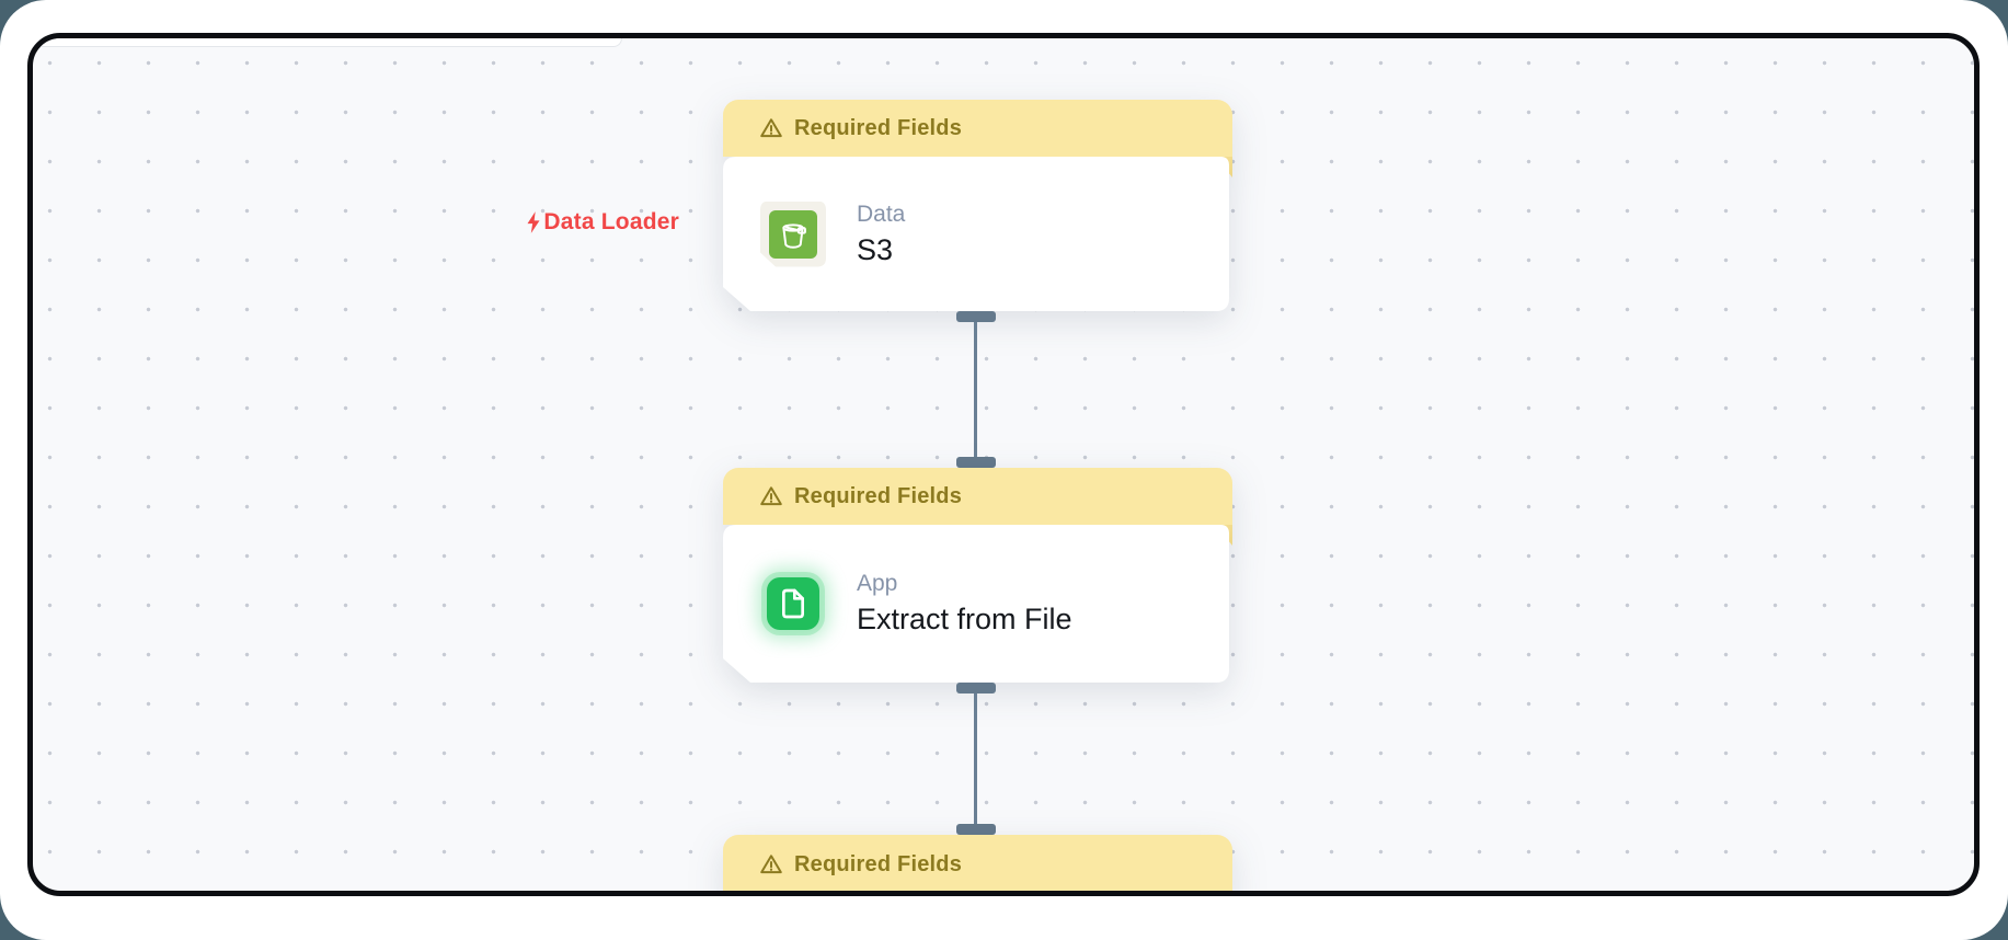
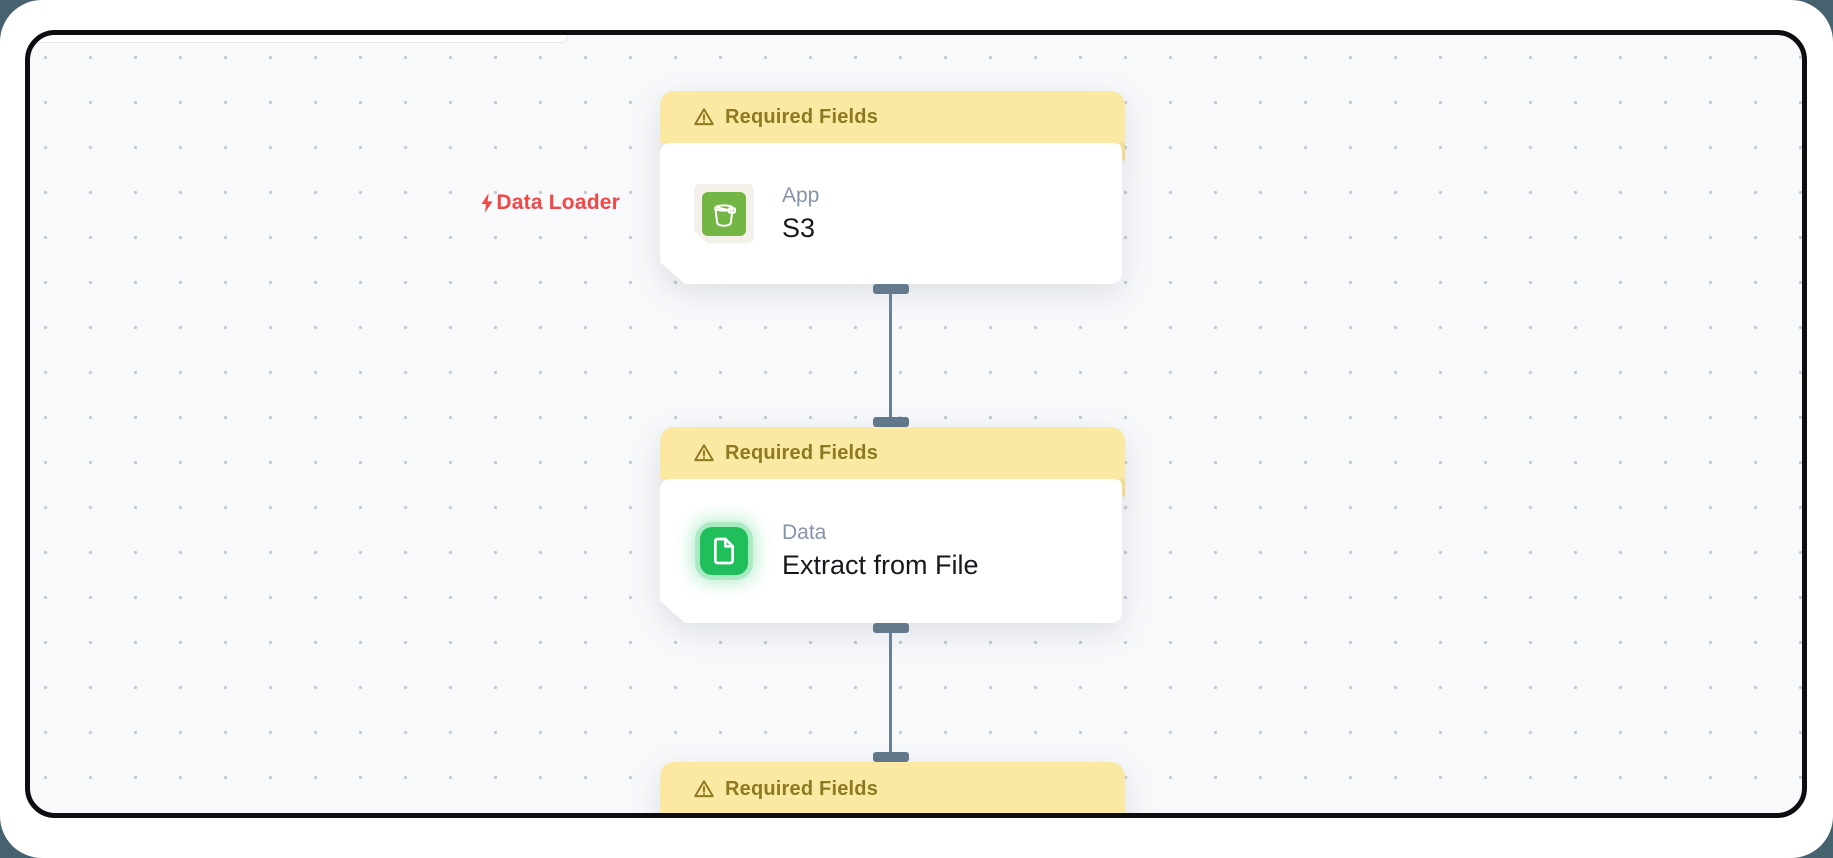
  Data Loader
  Required Fields
- Data
+ App
  S3
  Required Fields
- App
+ Data
  Extract from File
  Required Fields
